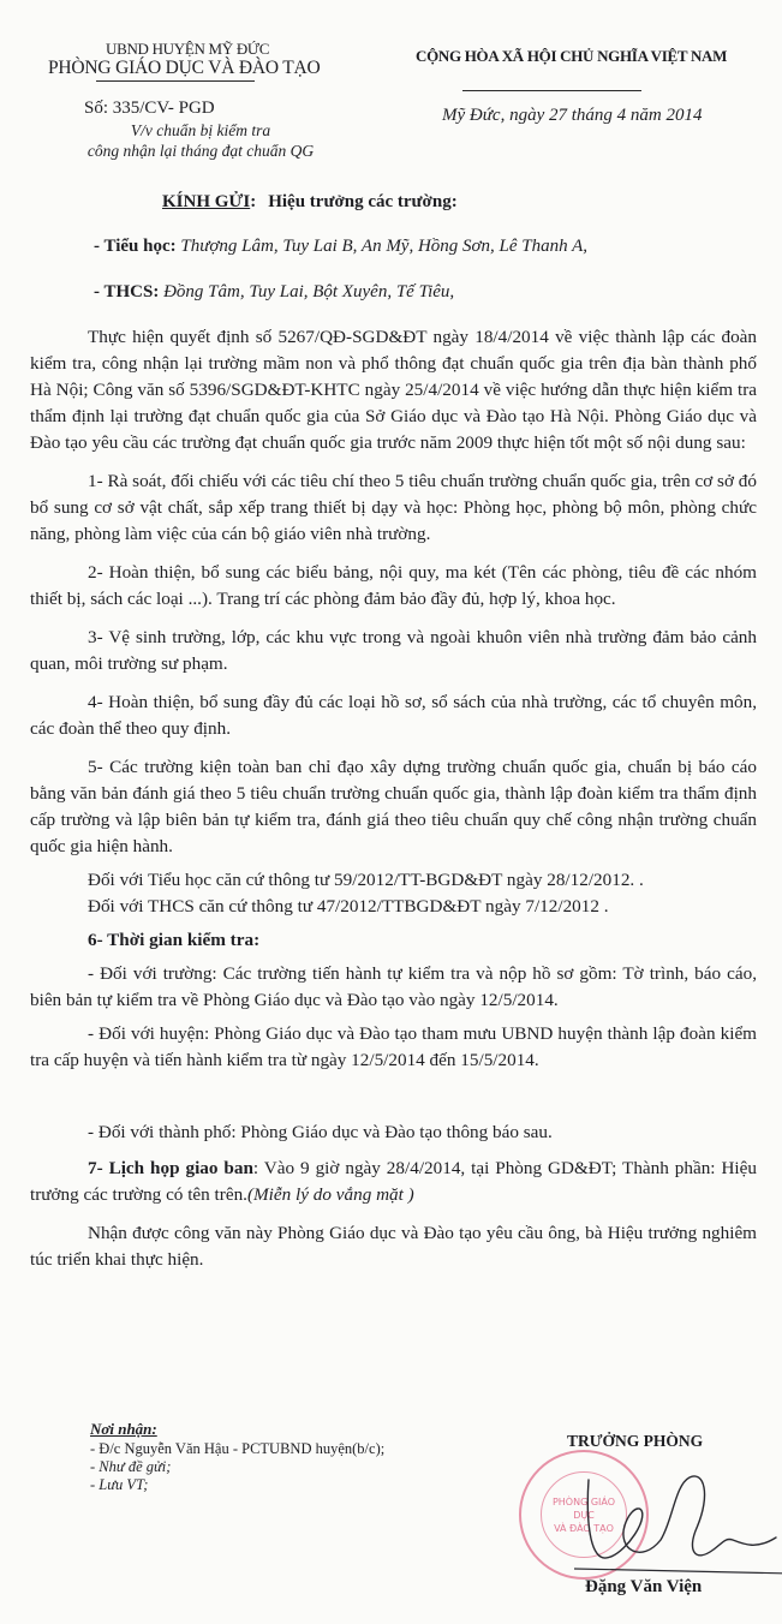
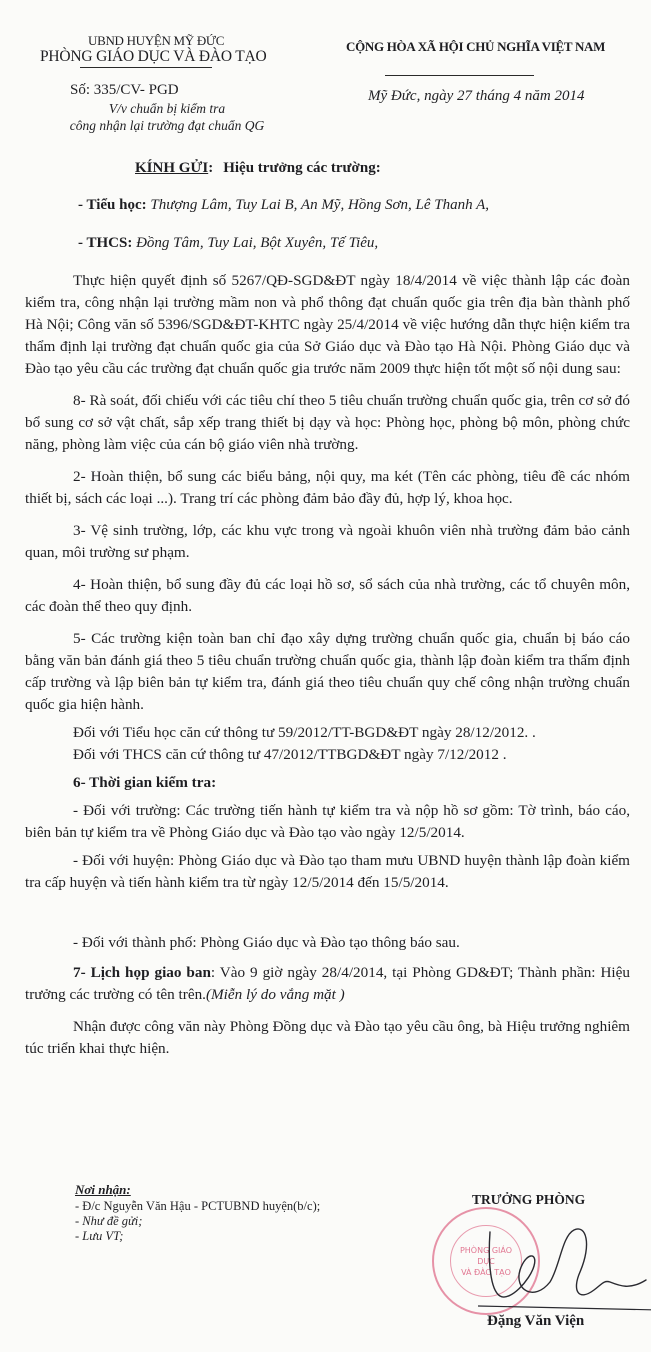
  UBND HUYỆN MỸ ĐỨC
  PHÒNG GIÁO DỤC VÀ ĐÀO TẠO
  Số: 335/CV- PGD
  V/v chuẩn bị kiểm tra
- công nhận lại tháng đạt chuẩn QG
+ công nhận lại trường đạt chuẩn QG
  CỘNG HÒA XÃ HỘI CHỦ NGHĨA VIỆT NAM
  Mỹ Đức, ngày 27 tháng 4 năm 2014
  KÍNH GỬI: Hiệu trưởng các trường:
  - Tiểu học: Thượng Lâm, Tuy Lai B, An Mỹ, Hồng Sơn, Lê Thanh A,
  - THCS: Đồng Tâm, Tuy Lai, Bột Xuyên, Tế Tiêu,
  Thực hiện quyết định số 5267/QĐ-SGD&ĐT ngày 18/4/2014 về việc thành lập các đoàn kiểm tra, công nhận lại trường mầm non và phổ thông đạt chuẩn quốc gia trên địa bàn thành phố Hà Nội; Công văn số 5396/SGD&ĐT-KHTC ngày 25/4/2014 về việc hướng dẫn thực hiện kiểm tra thẩm định lại trường đạt chuẩn quốc gia của Sở Giáo dục và Đào tạo Hà Nội. Phòng Giáo dục và Đào tạo yêu cầu các trường đạt chuẩn quốc gia trước năm 2009 thực hiện tốt một số nội dung sau:
- 1- Rà soát, đối chiếu với các tiêu chí theo 5 tiêu chuẩn trường chuẩn quốc gia, trên cơ sở đó bổ sung cơ sở vật chất, sắp xếp trang thiết bị dạy và học: Phòng học, phòng bộ môn, phòng chức năng, phòng làm việc của cán bộ giáo viên nhà trường.
+ 8- Rà soát, đối chiếu với các tiêu chí theo 5 tiêu chuẩn trường chuẩn quốc gia, trên cơ sở đó bổ sung cơ sở vật chất, sắp xếp trang thiết bị dạy và học: Phòng học, phòng bộ môn, phòng chức năng, phòng làm việc của cán bộ giáo viên nhà trường.
  2- Hoàn thiện, bổ sung các biểu bảng, nội quy, ma két (Tên các phòng, tiêu đề các nhóm thiết bị, sách các loại ...). Trang trí các phòng đảm bảo đầy đủ, hợp lý, khoa học.
  3- Vệ sinh trường, lớp, các khu vực trong và ngoài khuôn viên nhà trường đảm bảo cảnh quan, môi trường sư phạm.
  4- Hoàn thiện, bổ sung đầy đủ các loại hồ sơ, sổ sách của nhà trường, các tổ chuyên môn, các đoàn thể theo quy định.
  5- Các trường kiện toàn ban chỉ đạo xây dựng trường chuẩn quốc gia, chuẩn bị báo cáo bằng văn bản đánh giá theo 5 tiêu chuẩn trường chuẩn quốc gia, thành lập đoàn kiểm tra thẩm định cấp trường và lập biên bản tự kiểm tra, đánh giá theo tiêu chuẩn quy chế công nhận trường chuẩn quốc gia hiện hành.
  Đối với Tiểu học căn cứ thông tư 59/2012/TT-BGD&ĐT ngày 28/12/2012. .
  Đối với THCS căn cứ thông tư 47/2012/TTBGD&ĐT ngày 7/12/2012 .
  6- Thời gian kiểm tra:
  - Đối với trường: Các trường tiến hành tự kiểm tra và nộp hồ sơ gồm: Tờ trình, báo cáo, biên bản tự kiểm tra về Phòng Giáo dục và Đào tạo vào ngày 12/5/2014.
  - Đối với huyện: Phòng Giáo dục và Đào tạo tham mưu UBND huyện thành lập đoàn kiểm tra cấp huyện và tiến hành kiểm tra từ ngày 12/5/2014 đến 15/5/2014.
  - Đối với thành phố: Phòng Giáo dục và Đào tạo thông báo sau.
  7- Lịch họp giao ban: Vào 9 giờ ngày 28/4/2014, tại Phòng GD&ĐT; Thành phần: Hiệu trưởng các trường có tên trên.(Miễn lý do vắng mặt )
- Nhận được công văn này Phòng Giáo dục và Đào tạo yêu cầu ông, bà Hiệu trưởng nghiêm túc triển khai thực hiện.
+ Nhận được công văn này Phòng Đồng dục và Đào tạo yêu cầu ông, bà Hiệu trưởng nghiêm túc triển khai thực hiện.
  Nơi nhận:
  - Đ/c Nguyễn Văn Hậu - PCTUBND huyện(b/c);
  - Như đề gửi;
  - Lưu VT;
  PHÒNG GIÁO DỤC
  VÀ ĐÀO TẠO
  TRƯỞNG PHÒNG
  Đặng Văn Viện
